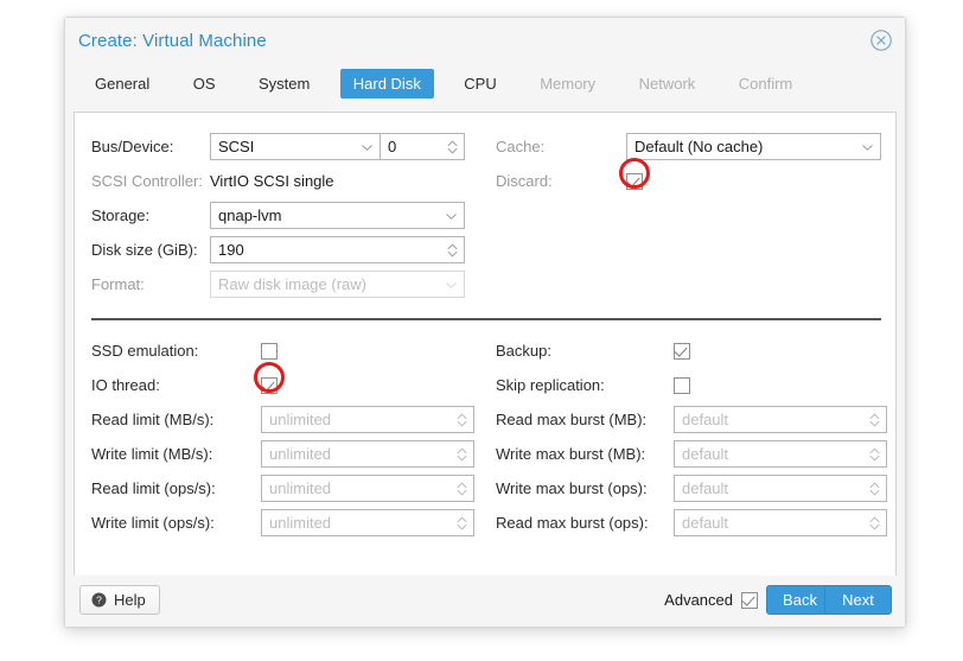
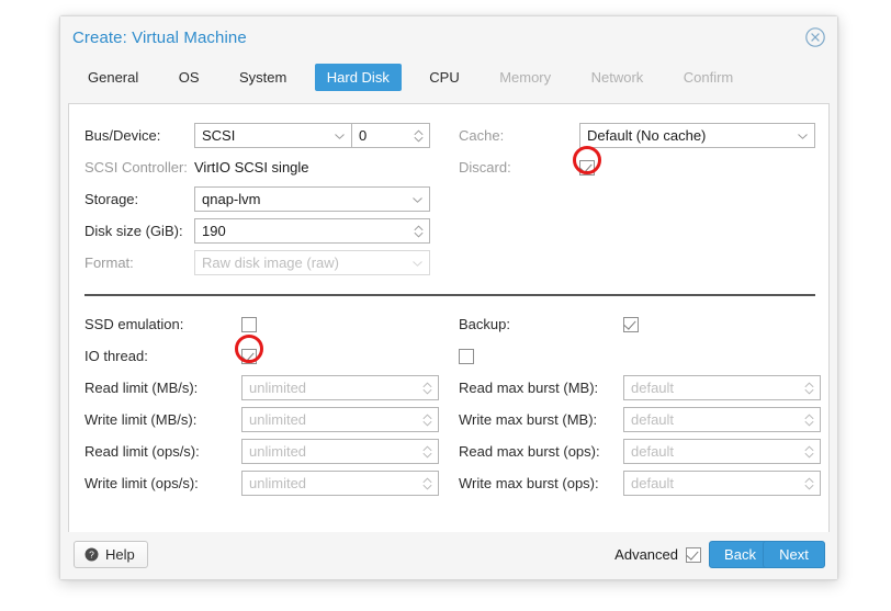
  Create: Virtual Machine
  General OS System Hard Disk CPU Memory Network Confirm
  Bus/Device:
  SCSI
  0
  SCSI Controller:
  VirtIO SCSI single
  Storage:
  qnap-lvm
  Disk size (GiB):
  190
  Format:
  Raw disk image (raw)
  Cache:
  Default (No cache)
  Discard:
  SSD emulation:
  IO thread:
  Read limit (MB/s):
  unlimited
  Write limit (MB/s):
  unlimited
  Read limit (ops/s):
  unlimited
  Write limit (ops/s):
  unlimited
  Backup:
- Skip replication:
  Read max burst (MB):
  default
  Write max burst (MB):
  default
- Write max burst (ops):
+ Read max burst (ops):
  default
- Read max burst (ops):
+ Write max burst (ops):
  default
  ?
  Help
  Advanced
  Back
  Next
